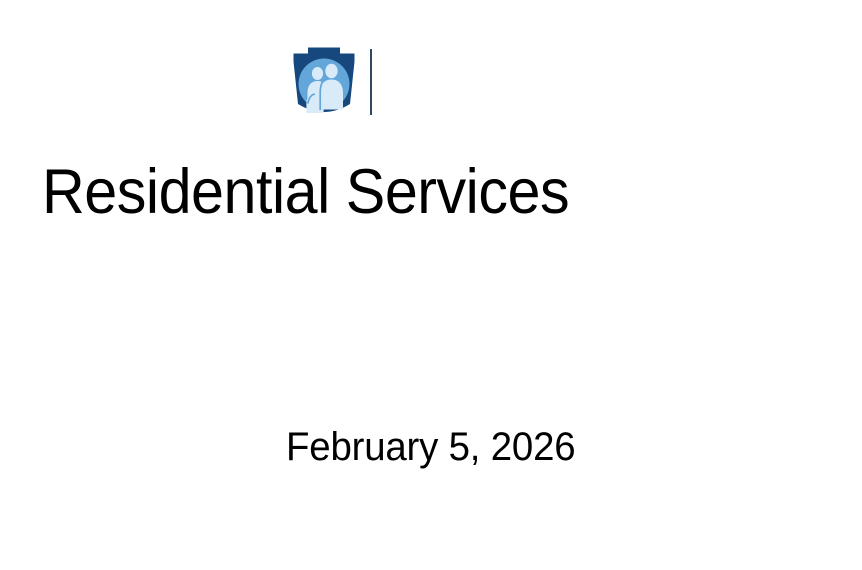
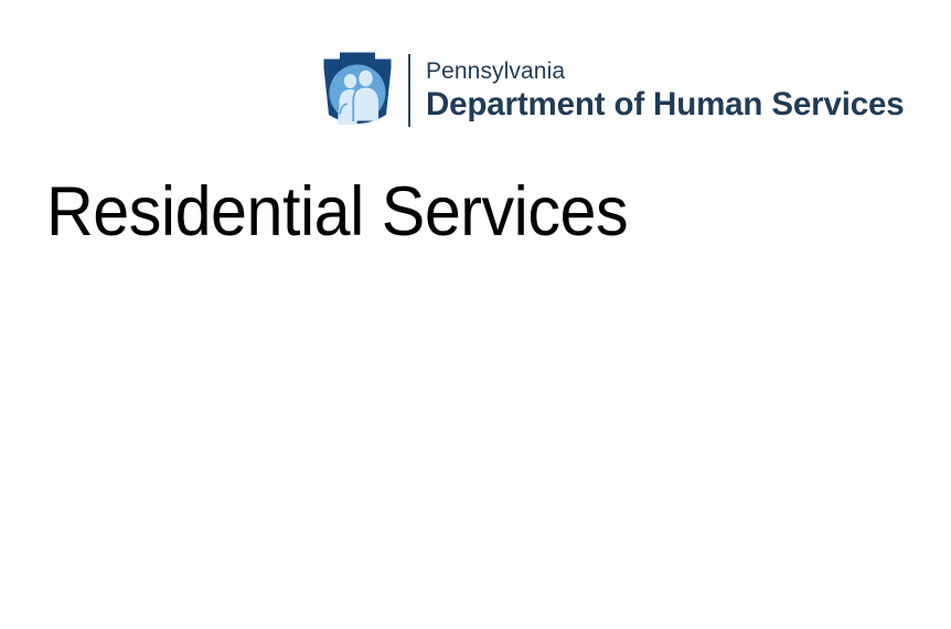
+ Pennsylvania
+ Department of Human Services
  Residential Services
- February 5, 2026
